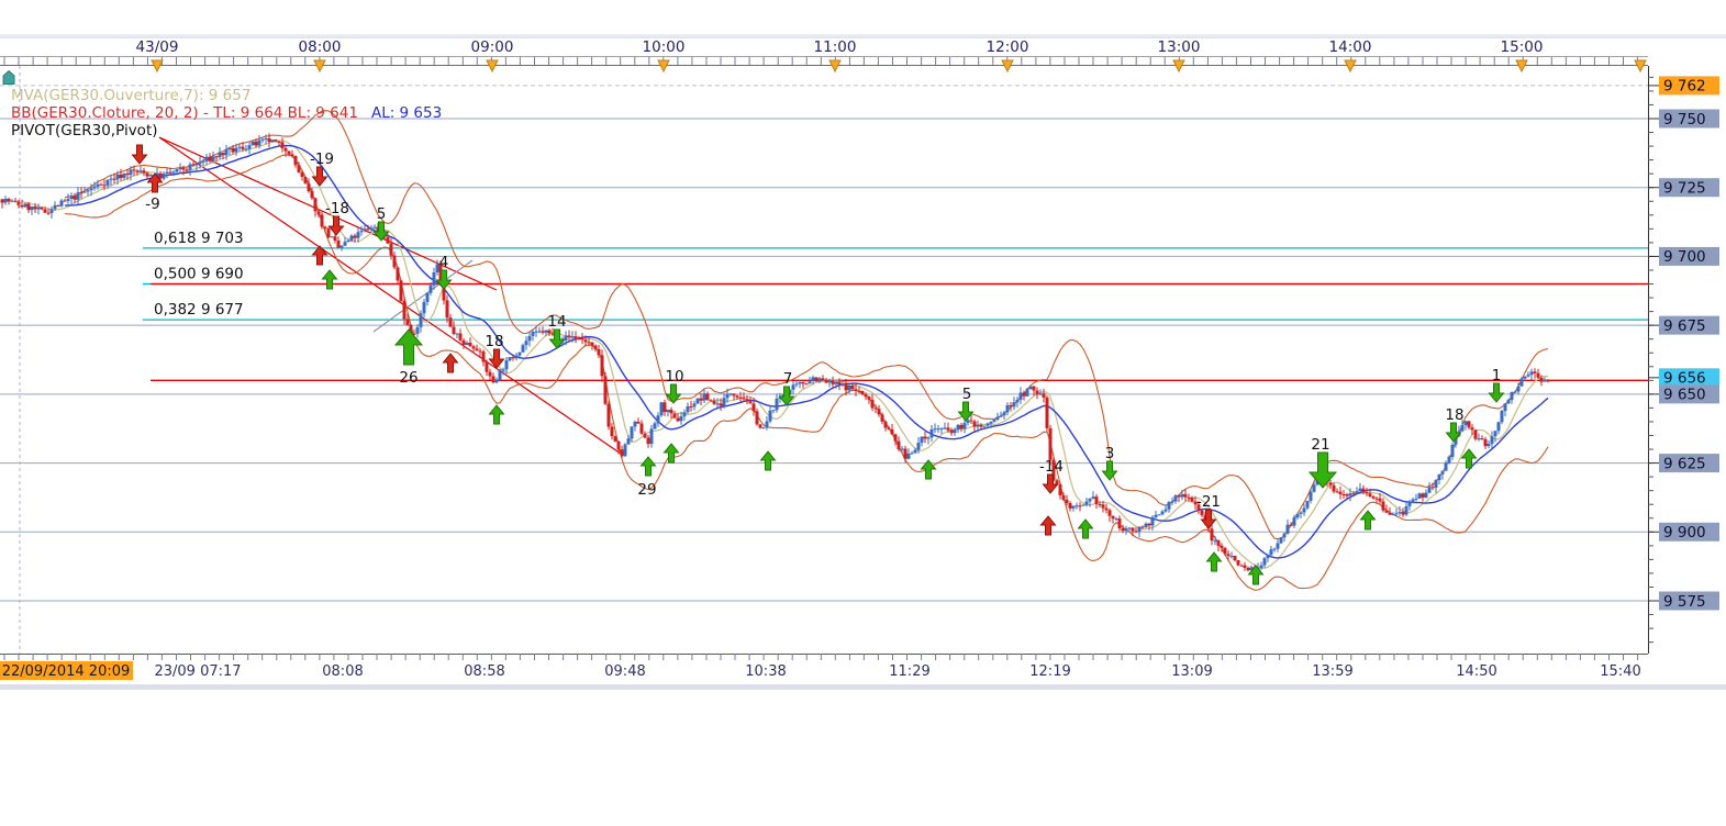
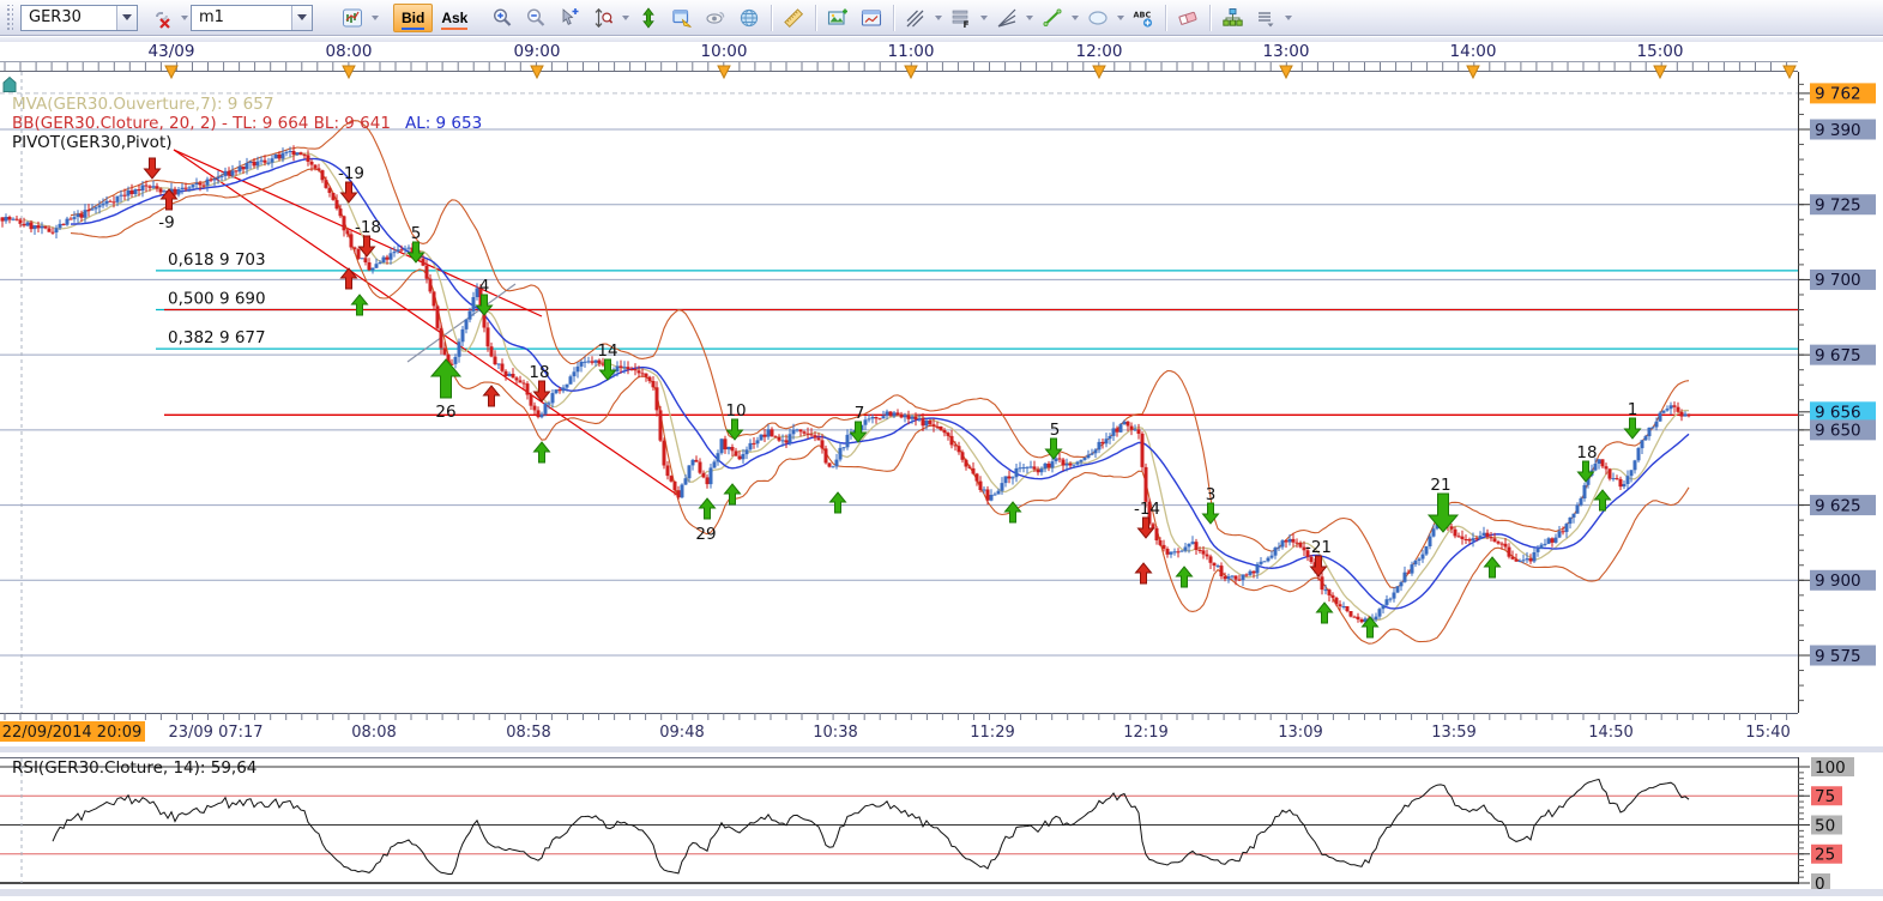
+ GER30
+ m1
+ Bid
+ Ask
+ F
+ ABC
  43/09
  08:00
  09:00
  10:00
  11:00
  12:00
  13:00
  14:00
  15:00
  -9
  -19
  -18
  5
  4
  26
  18
  14
  10
  29
  7
  5
  -14
  3
  -21
  21
  18
  1
  MVA(GER30.Ouverture,7): 9 657
  BB(GER30.Cloture, 20, 2) - TL: 9 664 BL: 9 641 AL: 9 653
  PIVOT(GER30,Pivot)
  0,618 9 703
  0,500 9 690
  0,382 9 677
  9 762
- 9 750
+ 9 390
  9 725
  9 700
  9 675
  9 656
  9 650
  9 625
  9 900
  9 575
  22/09/2014 20:09
  23/09 07:17
  08:08
  08:58
  09:48
  10:38
  11:29
  12:19
  13:09
  13:59
  14:50
  15:40
+ RSI(GER30.Cloture, 14): 59,64
+ 100
+ 75
+ 50
+ 25
+ 0
